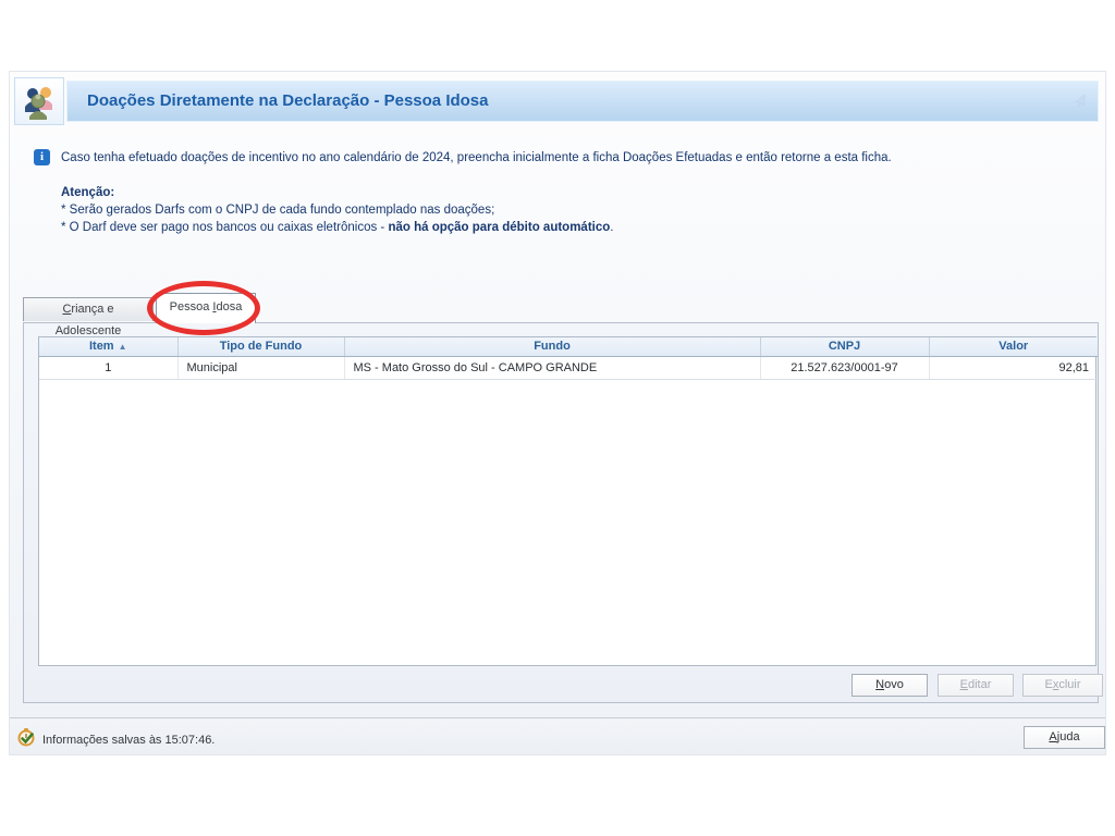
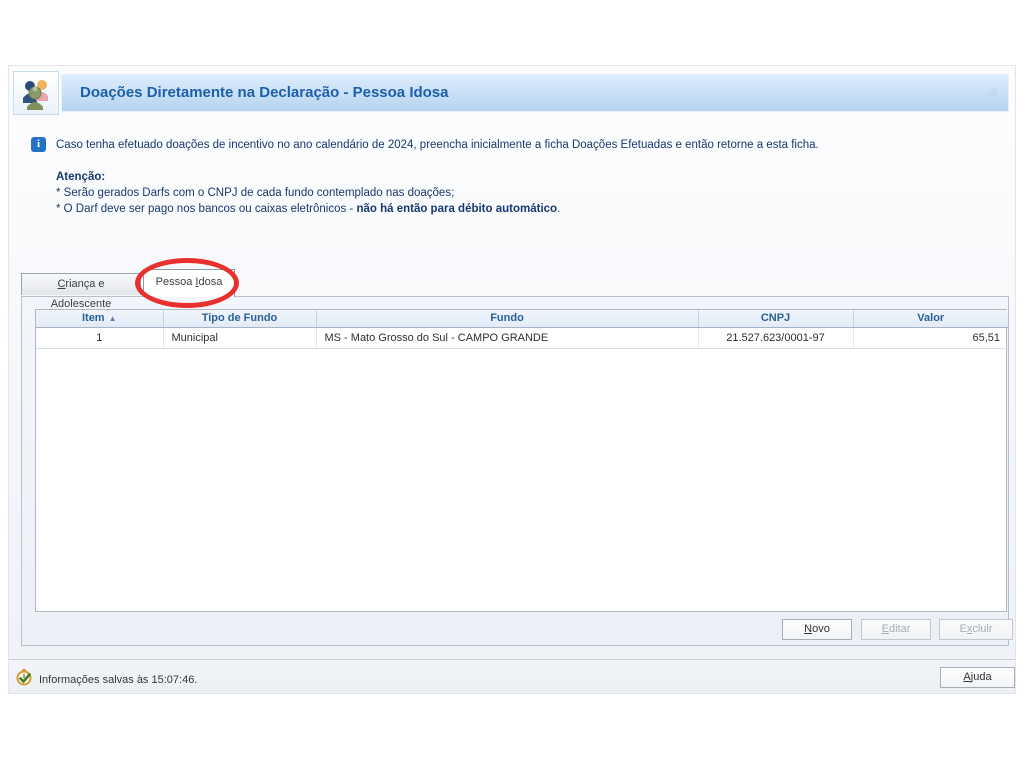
  Doações Diretamente na Declaração - Pessoa Idosa
  i
  Caso tenha efetuado doações de incentivo no ano calendário de 2024, preencha inicialmente a ficha Doações Efetuadas e então retorne a esta ficha.
  Atenção:
  * Serão gerados Darfs com o CNPJ de cada fundo contemplado nas doações;
- * O Darf deve ser pago nos bancos ou caixas eletrônicos - não há opção para débito automático.
+ * O Darf deve ser pago nos bancos ou caixas eletrônicos - não há então para débito automático.
  Criança e Adolescente
  Pessoa Idosa
  Item ▲	Tipo de Fundo	Fundo	CNPJ	Valor
- 1	Municipal	MS - Mato Grosso do Sul - CAMPO GRANDE	21.527.623/0001-97	92,81
+ 1	Municipal	MS - Mato Grosso do Sul - CAMPO GRANDE	21.527.623/0001-97	65,51
  Novo
  Editar
  Excluir
  Informações salvas às 15:07:46.
  Ajuda
